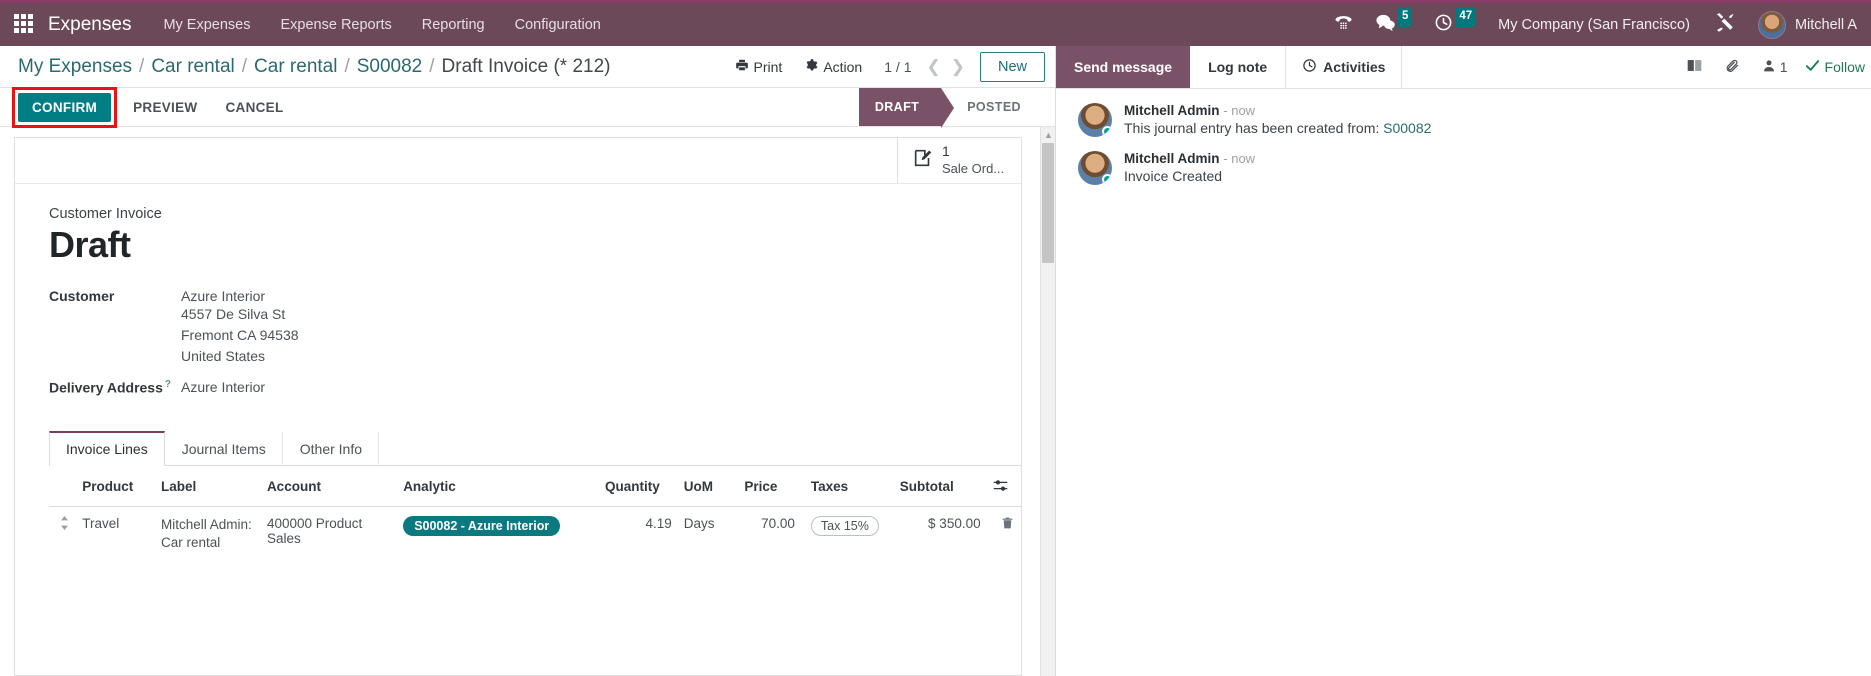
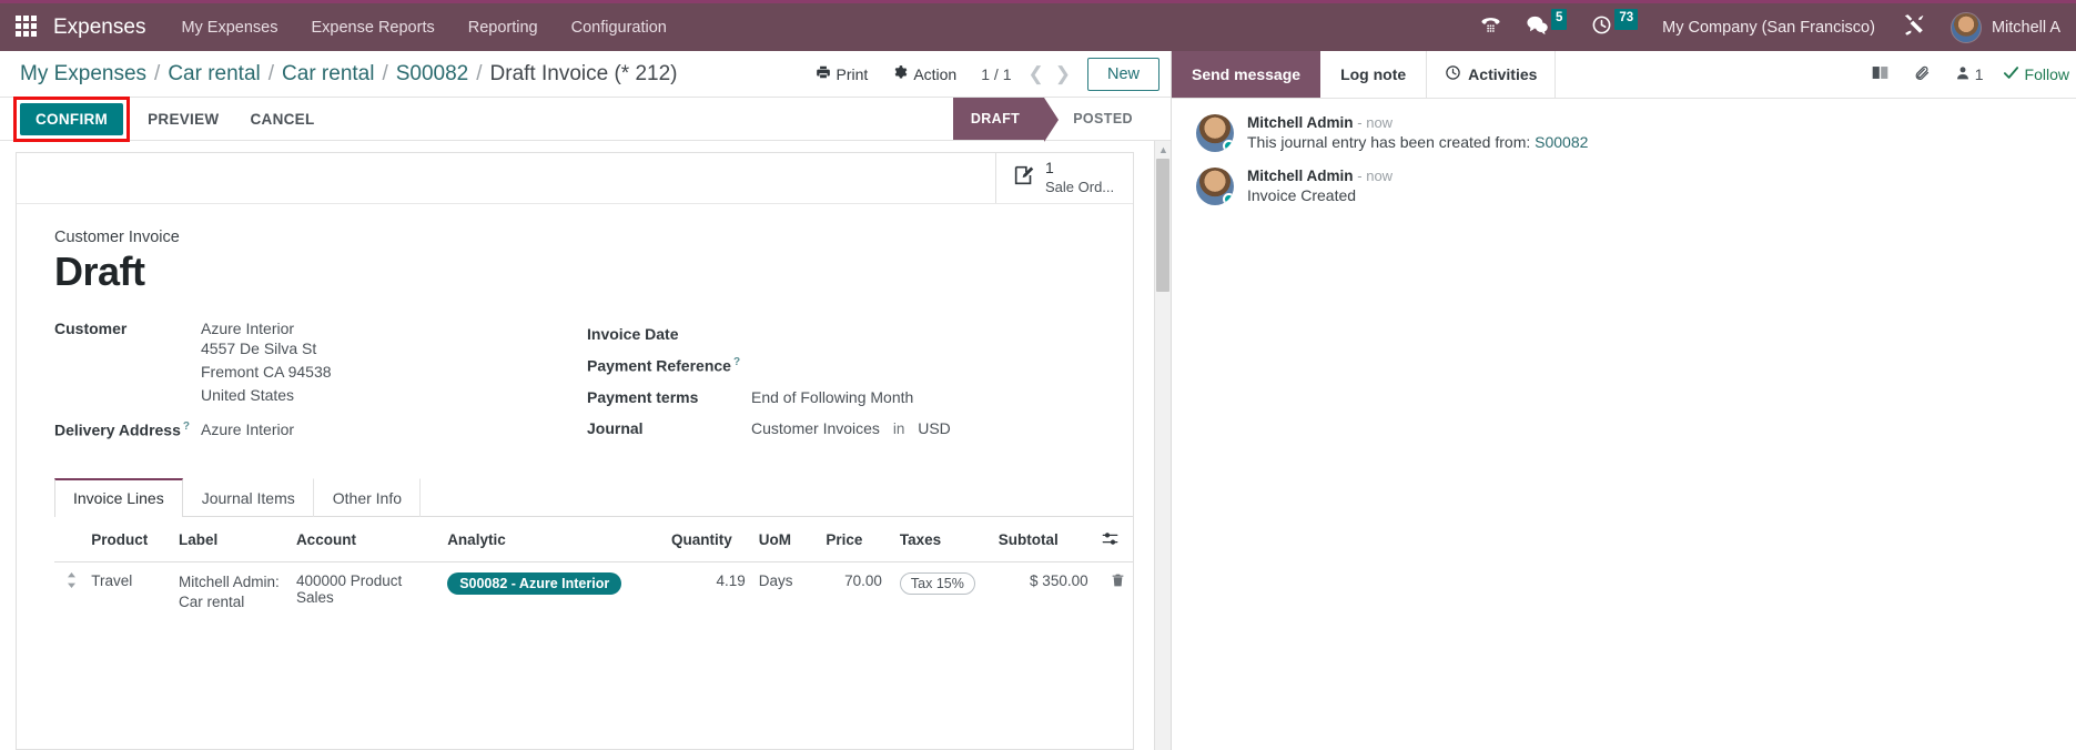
  Expenses
  My Expenses
  Expense Reports
  Reporting
  Configuration
  5
- 47
+ 73
  My Company (San Francisco)
  Mitchell A
  My Expenses
  /
  Car rental
  /
  Car rental
  /
  S00082
  /
  Draft Invoice (* 212)
  Print
  Action
  1 / 1
  ❮
  ❯
  New
  CONFIRM
  PREVIEW
  CANCEL
  DRAFT
  POSTED
  1
  Sale Ord...
  Customer Invoice
  Draft
  Customer
  Azure Interior
  4557 De Silva St
  Fremont CA 94538
  United States
  Delivery Address ?
  Azure Interior
+ Invoice Date
+ Payment Reference ?
+ Payment terms
+ End of Following Month
+ Journal
+ Customer Invoices in USD
  Invoice Lines
  Journal Items
  Other Info
  	Product	Label	Account	Analytic	Quantity	UoM	Price	Taxes	Subtotal
  	Travel	Mitchell Admin: Car rental	400000 Product Sales	S00082 - Azure Interior	4.19	Days	70.00	Tax 15%	$ 350.00
  ▲
  Send message
  Log note
  Activities
  1
  Follow
  Mitchell Admin - now
  This journal entry has been created from: S00082
  Mitchell Admin - now
  Invoice Created
